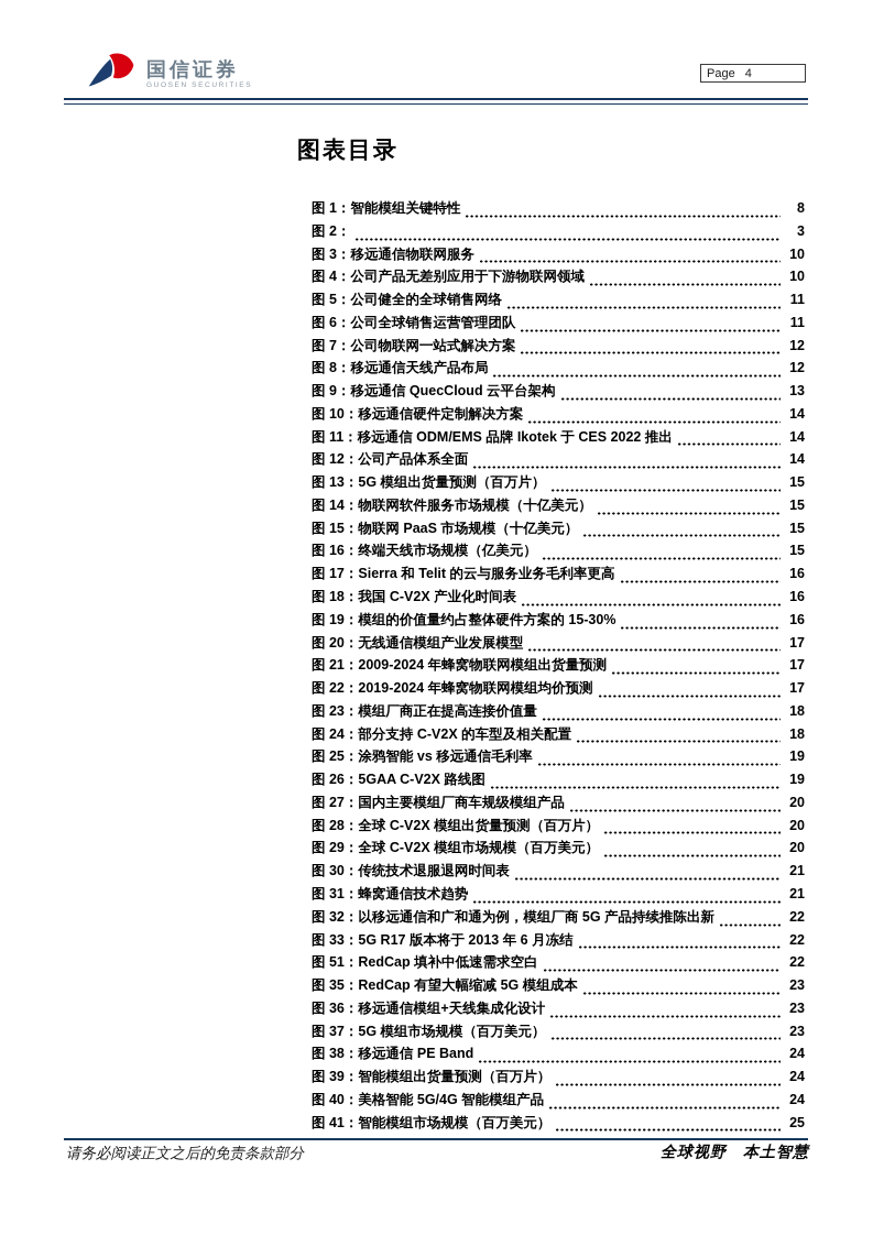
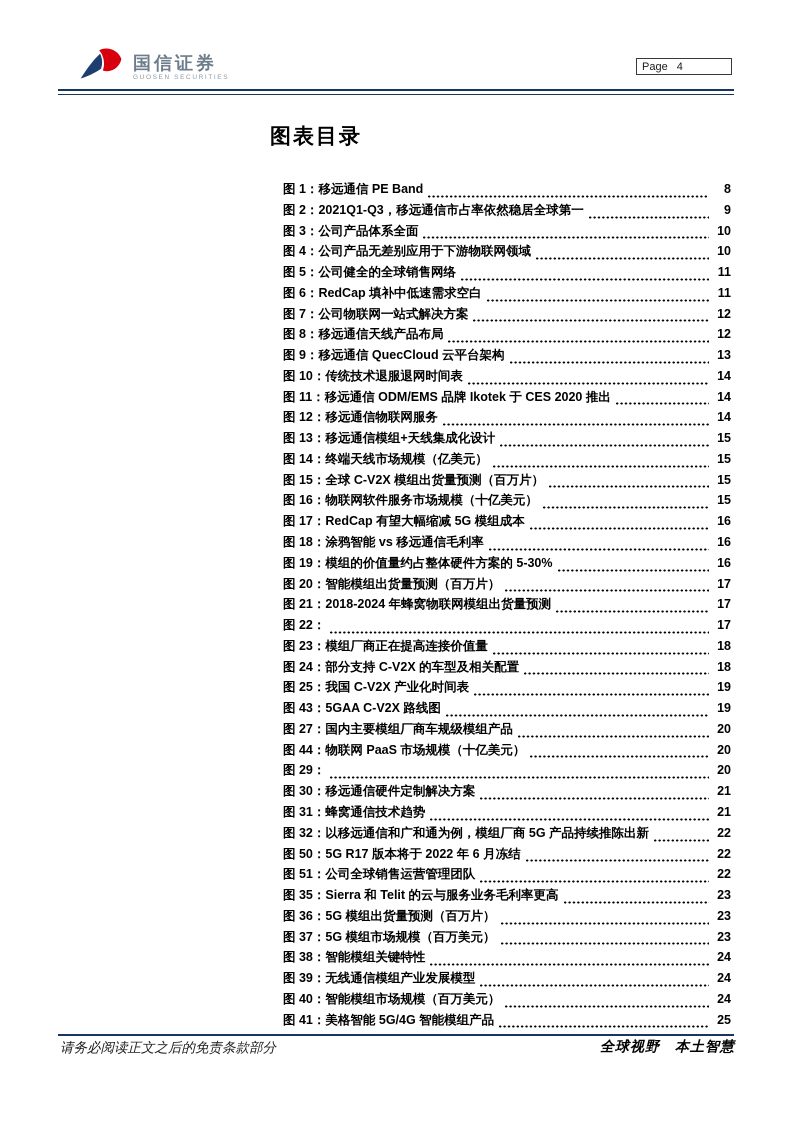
  国信证券
  Page
  4
  图表目录
  图 1：
- 智能模组关键特性
+ 移远通信 PE Band
  8
  图 2：
+ 2021Q1-Q3，移远通信市占率依然稳居全球第一
- 3
+ 9
  图 3：
- 移远通信物联网服务
+ 公司产品体系全面
  10
  图 4：
  公司产品无差别应用于下游物联网领域
  10
  图 5：
  公司健全的全球销售网络
  11
  图 6：
- 公司全球销售运营管理团队
+ RedCap 填补中低速需求空白
  11
  图 7：
  公司物联网一站式解决方案
  12
  图 8：
  移远通信天线产品布局
  12
  图 9：
  移远通信 QuecCloud 云平台架构
  13
  图 10：
- 移远通信硬件定制解决方案
+ 传统技术退服退网时间表
  14
  图 11：
- 移远通信 ODM/EMS 品牌 Ikotek 于 CES 2022 推出
+ 移远通信 ODM/EMS 品牌 Ikotek 于 CES 2020 推出
  14
  图 12：
- 公司产品体系全面
+ 移远通信物联网服务
  14
  图 13：
- 5G 模组出货量预测（百万片）
+ 移远通信模组+天线集成化设计
  15
  图 14：
- 物联网软件服务市场规模（十亿美元）
+ 终端天线市场规模（亿美元）
  15
  图 15：
- 物联网 PaaS 市场规模（十亿美元）
+ 全球 C-V2X 模组出货量预测（百万片）
  15
  图 16：
- 终端天线市场规模（亿美元）
+ 物联网软件服务市场规模（十亿美元）
  15
  图 17：
- Sierra 和 Telit 的云与服务业务毛利率更高
+ RedCap 有望大幅缩减 5G 模组成本
  16
  图 18：
- 我国 C-V2X 产业化时间表
+ 涂鸦智能 vs 移远通信毛利率
  16
  图 19：
- 模组的价值量约占整体硬件方案的 15-30%
+ 模组的价值量约占整体硬件方案的 5-30%
  16
  图 20：
- 无线通信模组产业发展模型
+ 智能模组出货量预测（百万片）
  17
  图 21：
- 2009-2024 年蜂窝物联网模组出货量预测
+ 2018-2024 年蜂窝物联网模组出货量预测
  17
  图 22：
- 2019-2024 年蜂窝物联网模组均价预测
  17
  图 23：
  模组厂商正在提高连接价值量
  18
  图 24：
  部分支持 C-V2X 的车型及相关配置
  18
  图 25：
- 涂鸦智能 vs 移远通信毛利率
+ 我国 C-V2X 产业化时间表
  19
- 图 26：
+ 图 43：
  5GAA C-V2X 路线图
  19
  图 27：
  国内主要模组厂商车规级模组产品
  20
- 图 28：
+ 图 44：
- 全球 C-V2X 模组出货量预测（百万片）
+ 物联网 PaaS 市场规模（十亿美元）
  20
  图 29：
- 全球 C-V2X 模组市场规模（百万美元）
  20
  图 30：
- 传统技术退服退网时间表
+ 移远通信硬件定制解决方案
  21
  图 31：
  蜂窝通信技术趋势
  21
  图 32：
  以移远通信和广和通为例，模组厂商 5G 产品持续推陈出新
  22
- 图 33：
+ 图 50：
- 5G R17 版本将于 2013 年 6 月冻结
+ 5G R17 版本将于 2022 年 6 月冻结
  22
  图 51：
- RedCap 填补中低速需求空白
+ 公司全球销售运营管理团队
  22
  图 35：
- RedCap 有望大幅缩减 5G 模组成本
+ Sierra 和 Telit 的云与服务业务毛利率更高
  23
  图 36：
- 移远通信模组+天线集成化设计
+ 5G 模组出货量预测（百万片）
  23
  图 37：
  5G 模组市场规模（百万美元）
  23
  图 38：
- 移远通信 PE Band
+ 智能模组关键特性
  24
  图 39：
- 智能模组出货量预测（百万片）
+ 无线通信模组产业发展模型
  24
  图 40：
- 美格智能 5G/4G 智能模组产品
+ 智能模组市场规模（百万美元）
  24
  图 41：
- 智能模组市场规模（百万美元）
+ 美格智能 5G/4G 智能模组产品
  25
  请务必阅读正文之后的免责条款部分
  全球视野 本土智慧
